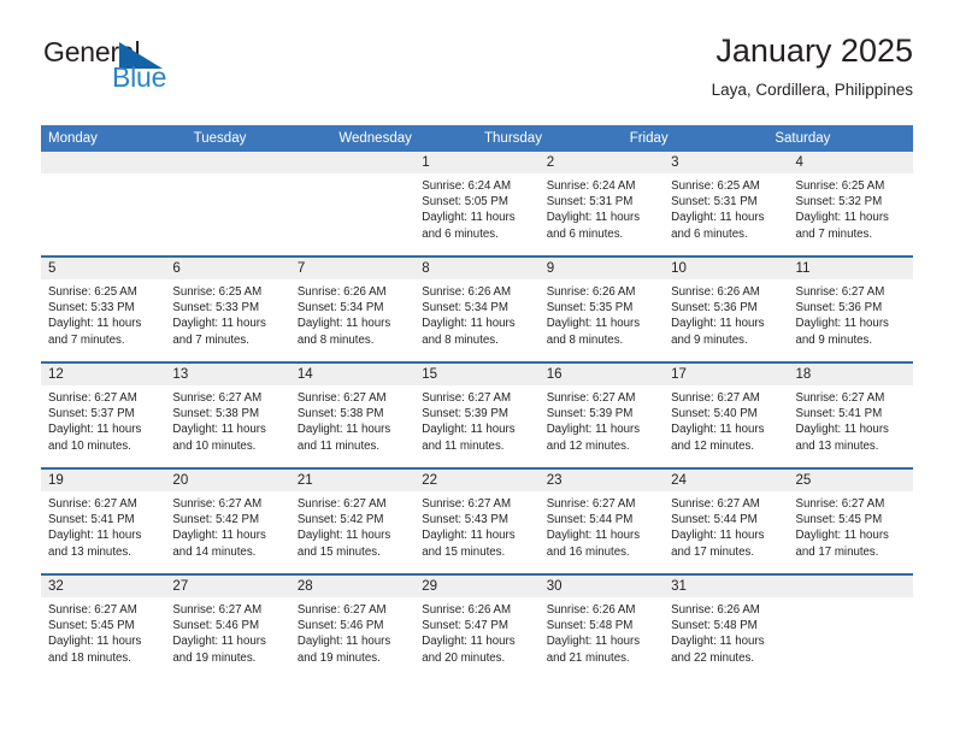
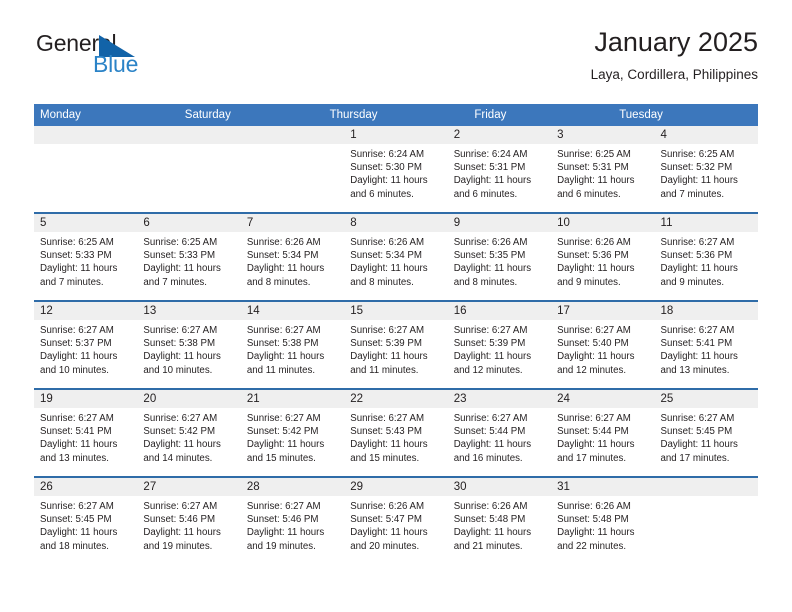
  Generl
  Blue
  January 2025
  Laya, Cordillera, Philippines
  Monday
- Tuesday
+ Saturday
- Wednesday
  Thursday
  Friday
- Saturday
+ Tuesday
  1
  Sunrise: 6:24 AM
- Sunset: 5:05 PM
+ Sunset: 5:30 PM
  Daylight: 11 hours
  and 6 minutes.
  2
  Sunrise: 6:24 AM
  Sunset: 5:31 PM
  Daylight: 11 hours
  and 6 minutes.
  3
  Sunrise: 6:25 AM
  Sunset: 5:31 PM
  Daylight: 11 hours
  and 6 minutes.
  4
  Sunrise: 6:25 AM
  Sunset: 5:32 PM
  Daylight: 11 hours
  and 7 minutes.
  5
  Sunrise: 6:25 AM
  Sunset: 5:33 PM
  Daylight: 11 hours
  and 7 minutes.
  6
  Sunrise: 6:25 AM
  Sunset: 5:33 PM
  Daylight: 11 hours
  and 7 minutes.
  7
  Sunrise: 6:26 AM
  Sunset: 5:34 PM
  Daylight: 11 hours
  and 8 minutes.
  8
  Sunrise: 6:26 AM
  Sunset: 5:34 PM
  Daylight: 11 hours
  and 8 minutes.
  9
  Sunrise: 6:26 AM
  Sunset: 5:35 PM
  Daylight: 11 hours
  and 8 minutes.
  10
  Sunrise: 6:26 AM
  Sunset: 5:36 PM
  Daylight: 11 hours
  and 9 minutes.
  11
  Sunrise: 6:27 AM
  Sunset: 5:36 PM
  Daylight: 11 hours
  and 9 minutes.
  12
  Sunrise: 6:27 AM
  Sunset: 5:37 PM
  Daylight: 11 hours
  and 10 minutes.
  13
  Sunrise: 6:27 AM
  Sunset: 5:38 PM
  Daylight: 11 hours
  and 10 minutes.
  14
  Sunrise: 6:27 AM
  Sunset: 5:38 PM
  Daylight: 11 hours
  and 11 minutes.
  15
  Sunrise: 6:27 AM
  Sunset: 5:39 PM
  Daylight: 11 hours
  and 11 minutes.
  16
  Sunrise: 6:27 AM
  Sunset: 5:39 PM
  Daylight: 11 hours
  and 12 minutes.
  17
  Sunrise: 6:27 AM
  Sunset: 5:40 PM
  Daylight: 11 hours
  and 12 minutes.
  18
  Sunrise: 6:27 AM
  Sunset: 5:41 PM
  Daylight: 11 hours
  and 13 minutes.
  19
  Sunrise: 6:27 AM
  Sunset: 5:41 PM
  Daylight: 11 hours
  and 13 minutes.
  20
  Sunrise: 6:27 AM
  Sunset: 5:42 PM
  Daylight: 11 hours
  and 14 minutes.
  21
  Sunrise: 6:27 AM
  Sunset: 5:42 PM
  Daylight: 11 hours
  and 15 minutes.
  22
  Sunrise: 6:27 AM
  Sunset: 5:43 PM
  Daylight: 11 hours
  and 15 minutes.
  23
  Sunrise: 6:27 AM
  Sunset: 5:44 PM
  Daylight: 11 hours
  and 16 minutes.
  24
  Sunrise: 6:27 AM
  Sunset: 5:44 PM
  Daylight: 11 hours
  and 17 minutes.
  25
  Sunrise: 6:27 AM
  Sunset: 5:45 PM
  Daylight: 11 hours
  and 17 minutes.
- 32
+ 26
  Sunrise: 6:27 AM
  Sunset: 5:45 PM
  Daylight: 11 hours
  and 18 minutes.
  27
  Sunrise: 6:27 AM
  Sunset: 5:46 PM
  Daylight: 11 hours
  and 19 minutes.
  28
  Sunrise: 6:27 AM
  Sunset: 5:46 PM
  Daylight: 11 hours
  and 19 minutes.
  29
  Sunrise: 6:26 AM
  Sunset: 5:47 PM
  Daylight: 11 hours
  and 20 minutes.
  30
  Sunrise: 6:26 AM
  Sunset: 5:48 PM
  Daylight: 11 hours
  and 21 minutes.
  31
  Sunrise: 6:26 AM
  Sunset: 5:48 PM
  Daylight: 11 hours
  and 22 minutes.
